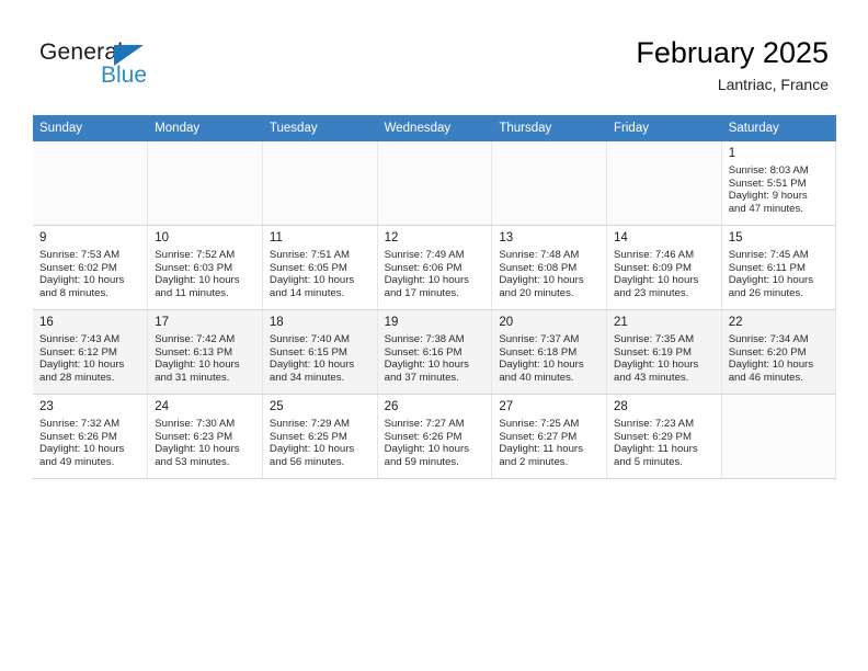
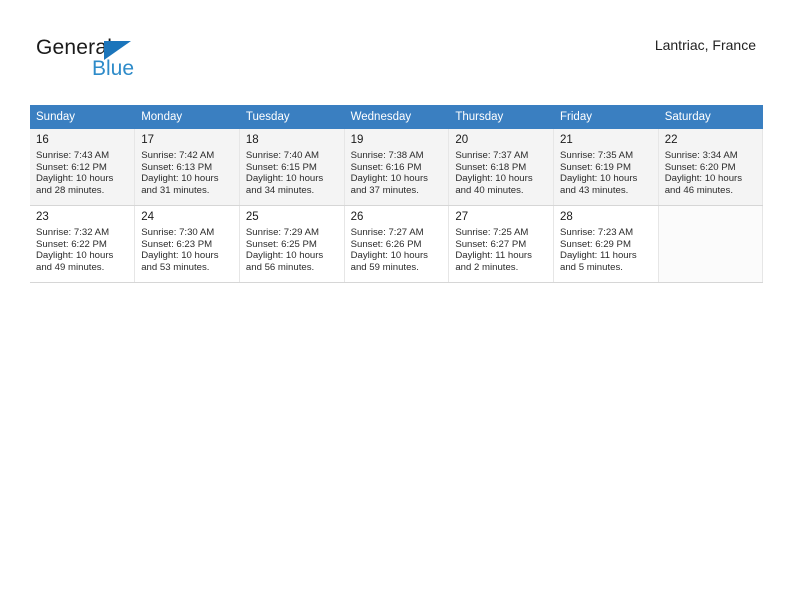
  General
  Blue
- February 2025
  Lantriac, France
  Sunday	Monday	Tuesday	Wednesday	Thursday	Friday	Saturday
- 						1Sunrise: 8:03 AMSunset: 5:51 PMDaylight: 9 hoursand 47 minutes.
- 9Sunrise: 7:53 AMSunset: 6:02 PMDaylight: 10 hoursand 8 minutes.	10Sunrise: 7:52 AMSunset: 6:03 PMDaylight: 10 hoursand 11 minutes.	11Sunrise: 7:51 AMSunset: 6:05 PMDaylight: 10 hoursand 14 minutes.	12Sunrise: 7:49 AMSunset: 6:06 PMDaylight: 10 hoursand 17 minutes.	13Sunrise: 7:48 AMSunset: 6:08 PMDaylight: 10 hoursand 20 minutes.	14Sunrise: 7:46 AMSunset: 6:09 PMDaylight: 10 hoursand 23 minutes.	15Sunrise: 7:45 AMSunset: 6:11 PMDaylight: 10 hoursand 26 minutes.
- 16Sunrise: 7:43 AMSunset: 6:12 PMDaylight: 10 hoursand 28 minutes.	17Sunrise: 7:42 AMSunset: 6:13 PMDaylight: 10 hoursand 31 minutes.	18Sunrise: 7:40 AMSunset: 6:15 PMDaylight: 10 hoursand 34 minutes.	19Sunrise: 7:38 AMSunset: 6:16 PMDaylight: 10 hoursand 37 minutes.	20Sunrise: 7:37 AMSunset: 6:18 PMDaylight: 10 hoursand 40 minutes.	21Sunrise: 7:35 AMSunset: 6:19 PMDaylight: 10 hoursand 43 minutes.	22Sunrise: 7:34 AMSunset: 6:20 PMDaylight: 10 hoursand 46 minutes.
+ 16Sunrise: 7:43 AMSunset: 6:12 PMDaylight: 10 hoursand 28 minutes.	17Sunrise: 7:42 AMSunset: 6:13 PMDaylight: 10 hoursand 31 minutes.	18Sunrise: 7:40 AMSunset: 6:15 PMDaylight: 10 hoursand 34 minutes.	19Sunrise: 7:38 AMSunset: 6:16 PMDaylight: 10 hoursand 37 minutes.	20Sunrise: 7:37 AMSunset: 6:18 PMDaylight: 10 hoursand 40 minutes.	21Sunrise: 7:35 AMSunset: 6:19 PMDaylight: 10 hoursand 43 minutes.	22Sunrise: 3:34 AMSunset: 6:20 PMDaylight: 10 hoursand 46 minutes.
- 23Sunrise: 7:32 AMSunset: 6:26 PMDaylight: 10 hoursand 49 minutes.	24Sunrise: 7:30 AMSunset: 6:23 PMDaylight: 10 hoursand 53 minutes.	25Sunrise: 7:29 AMSunset: 6:25 PMDaylight: 10 hoursand 56 minutes.	26Sunrise: 7:27 AMSunset: 6:26 PMDaylight: 10 hoursand 59 minutes.	27Sunrise: 7:25 AMSunset: 6:27 PMDaylight: 11 hoursand 2 minutes.	28Sunrise: 7:23 AMSunset: 6:29 PMDaylight: 11 hoursand 5 minutes.
+ 23Sunrise: 7:32 AMSunset: 6:22 PMDaylight: 10 hoursand 49 minutes.	24Sunrise: 7:30 AMSunset: 6:23 PMDaylight: 10 hoursand 53 minutes.	25Sunrise: 7:29 AMSunset: 6:25 PMDaylight: 10 hoursand 56 minutes.	26Sunrise: 7:27 AMSunset: 6:26 PMDaylight: 10 hoursand 59 minutes.	27Sunrise: 7:25 AMSunset: 6:27 PMDaylight: 11 hoursand 2 minutes.	28Sunrise: 7:23 AMSunset: 6:29 PMDaylight: 11 hoursand 5 minutes.
